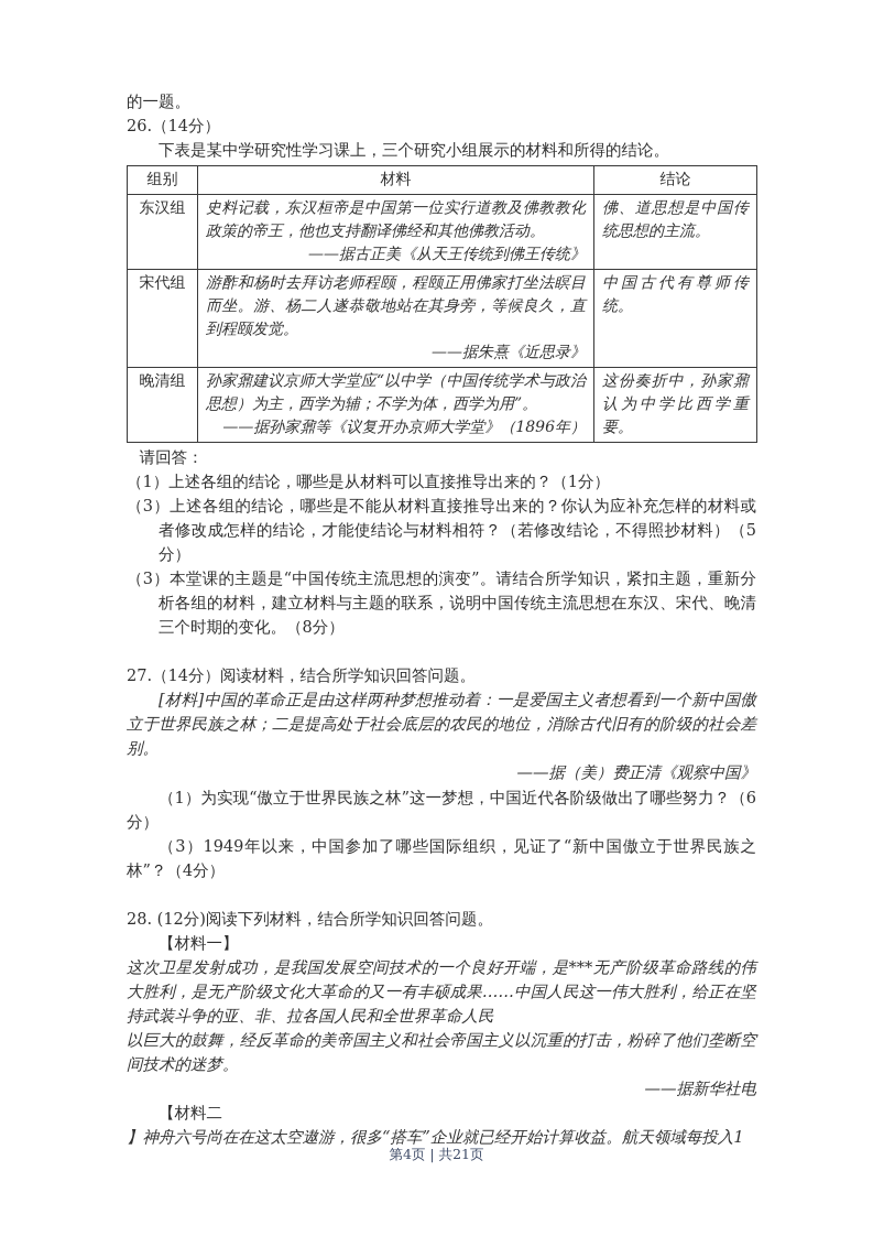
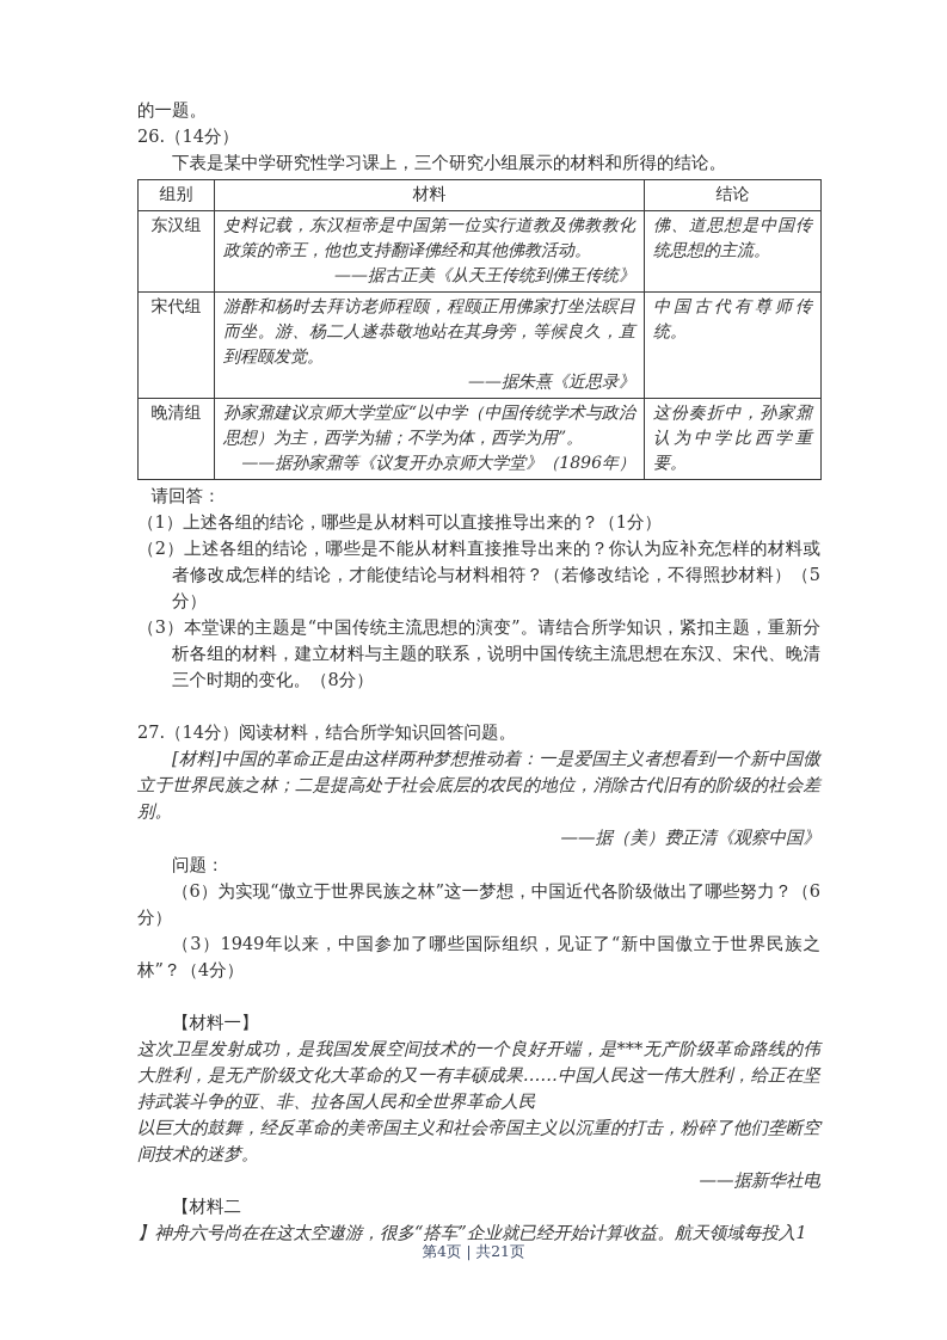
  的一题。
  26.（14分）
  下表是某中学研究性学习课上，三个研究小组展示的材料和所得的结论。
  组别	材料	结论
  东汉组	史料记载，东汉桓帝是中国第一位实行道教及佛教教化政策的帝王，他也支持翻译佛经和其他佛教活动。 ——据古正美《从天王传统到佛王传统》	佛、道思想是中国传统思想的主流。
  宋代组	游酢和杨时去拜访老师程颐，程颐正用佛家打坐法瞑目而坐。游、杨二人遂恭敬地站在其身旁，等候良久，直到程颐发觉。 ——据朱熹《近思录》	中国古代有尊师传统。
  晚清组	孙家鼐建议京师大学堂应“以中学（中国传统学术与政治思想）为主，西学为辅；不学为体，西学为用”。 ——据孙家鼐等《议复开办京师大学堂》（1896年）	这份奏折中，孙家鼐认为中学比西学重要。
  请回答：
  （1）上述各组的结论，哪些是从材料可以直接推导出来的？（1分）
- （3）上述各组的结论，哪些是不能从材料直接推导出来的？你认为应补充怎样的材料或者修改成怎样的结论，才能使结论与材料相符？（若修改结论，不得照抄材料）（5分）
+ （2）上述各组的结论，哪些是不能从材料直接推导出来的？你认为应补充怎样的材料或者修改成怎样的结论，才能使结论与材料相符？（若修改结论，不得照抄材料）（5分）
  （3）本堂课的主题是“中国传统主流思想的演变”。请结合所学知识，紧扣主题，重新分析各组的材料，建立材料与主题的联系，说明中国传统主流思想在东汉、宋代、晚清三个时期的变化。（8分）
  27.（14分）阅读材料，结合所学知识回答问题。
  [材料]中国的革命正是由这样两种梦想推动着：一是爱国主义者想看到一个新中国傲立于世界民族之林；二是提高处于社会底层的农民的地位，消除古代旧有的阶级的社会差别。
  ——据（美）费正清《观察中国》
+ 问题：
- （1）为实现“傲立于世界民族之林”这一梦想，中国近代各阶级做出了哪些努力？（6分）
+ （6）为实现“傲立于世界民族之林”这一梦想，中国近代各阶级做出了哪些努力？（6分）
  （3）1949年以来，中国参加了哪些国际组织，见证了“新中国傲立于世界民族之林”？（4分）
- 28. (12分)阅读下列材料，结合所学知识回答问题。
  【材料一】
  这次卫星发射成功，是我国发展空间技术的一个良好开端，是***无产阶级革命路线的伟大胜利，是无产阶级文化大革命的又一有丰硕成果……中国人民这一伟大胜利，给正在坚持武装斗争的亚、非、拉各国人民和全世界革命人民
  以巨大的鼓舞，经反革命的美帝国主义和社会帝国主义以沉重的打击，粉碎了他们垄断空间技术的迷梦。
  ——据新华社电
  【材料二
  】神舟六号尚在在这太空遨游，很多“搭车”企业就已经开始计算收益。航天领域每投入1
  第4页 | 共21页
